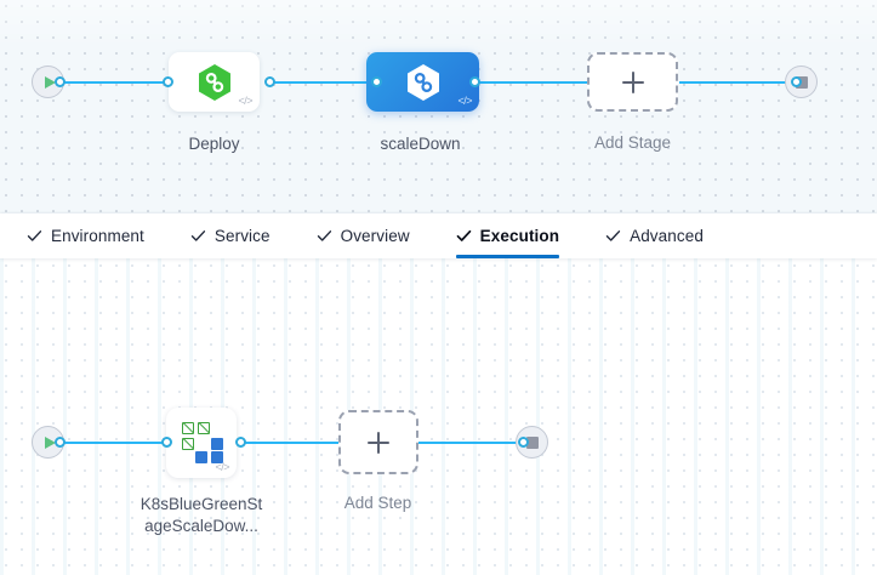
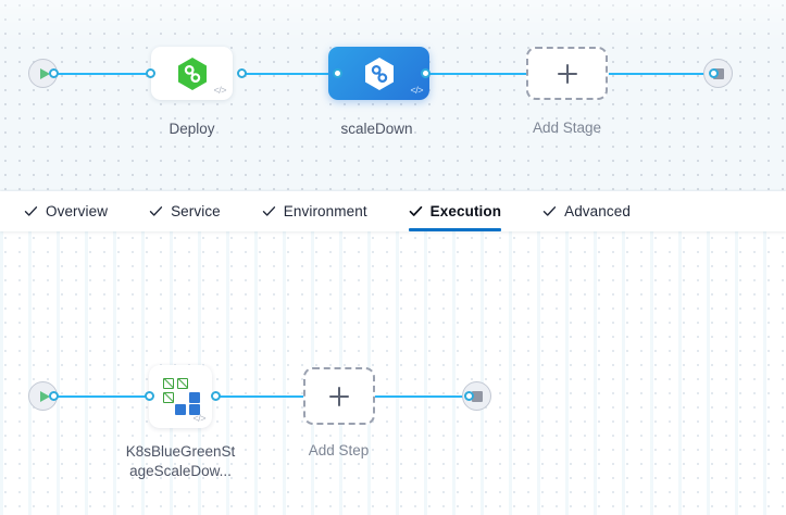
  </>
  Deploy
  </>
  scaleDown
  Add Stage
- Environment
+ Overview
  Service
- Overview
+ Environment
  Execution
  Advanced
  </>
  K8sBlueGreenSt
  ageScaleDow...
  Add Step
